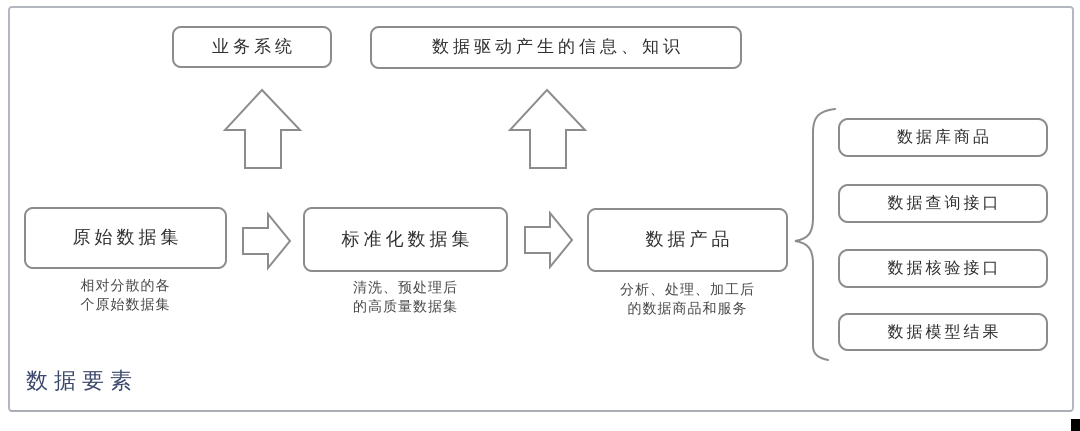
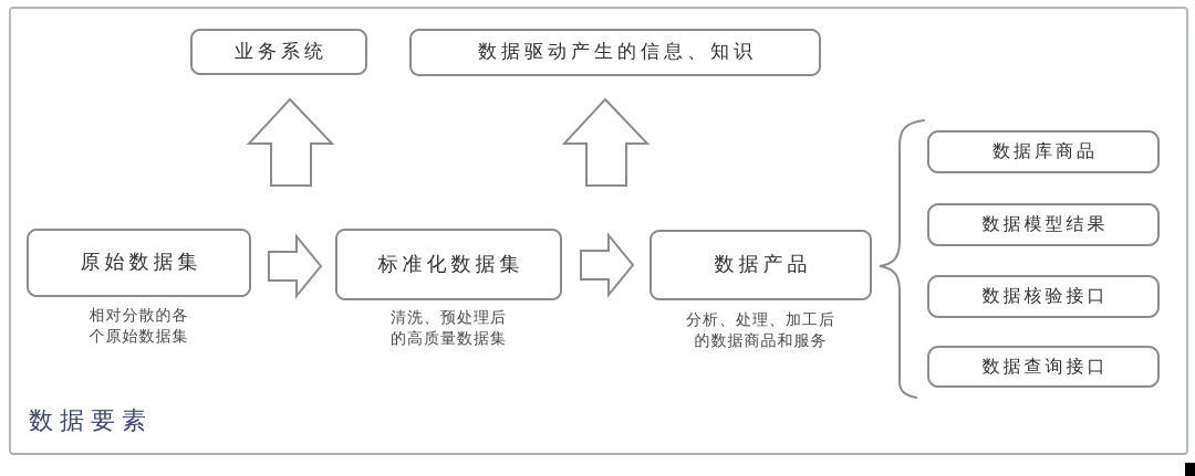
  业务系统
  数据驱动产生的信息、知识
  原始数据集
  标准化数据集
  数据产品
  相对分散的各
  个原始数据集
  清洗、预处理后
  的高质量数据集
  分析、处理、加工后
  的数据商品和服务
  数据库商品
- 数据查询接口
+ 数据模型结果
  数据核验接口
- 数据模型结果
+ 数据查询接口
  数据要素
